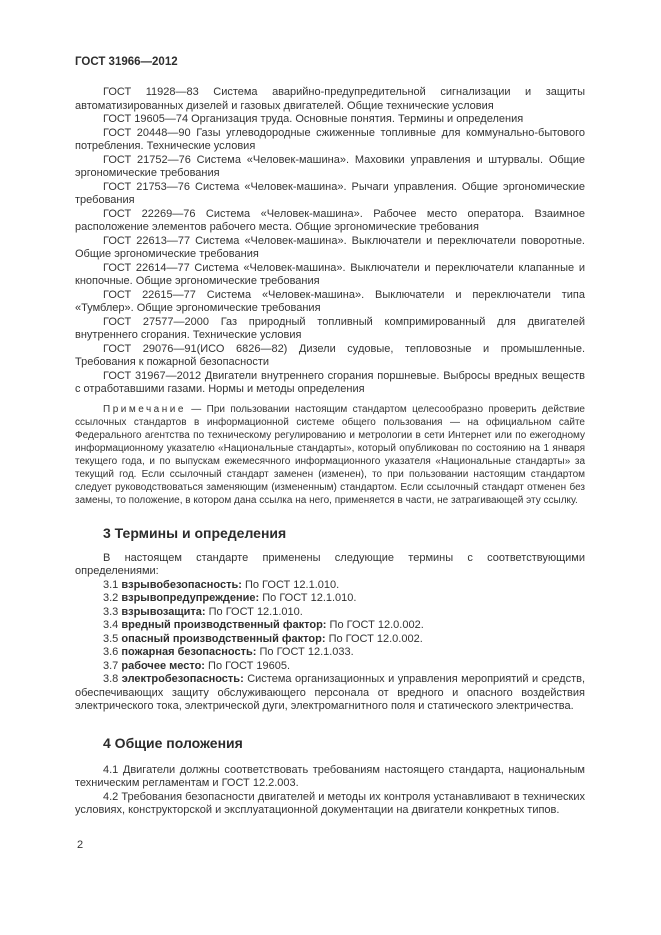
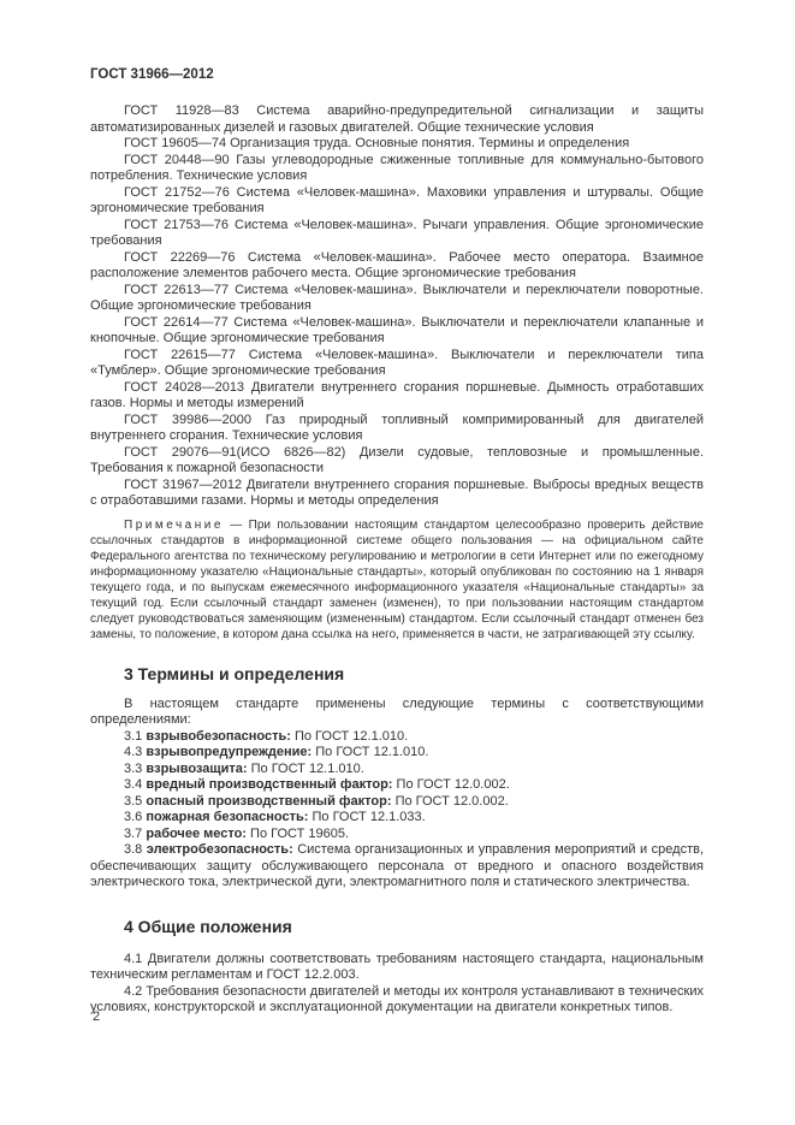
  ГОСТ 31966—2012
  ГОСТ 11928—83 Система аварийно-предупредительной сигнализации и защиты автоматизированных дизелей и газовых двигателей. Общие технические условия
  ГОСТ 19605—74 Организация труда. Основные понятия. Термины и определения
  ГОСТ 20448—90 Газы углеводородные сжиженные топливные для коммунально-бытового потребления. Технические условия
  ГОСТ 21752—76 Система «Человек-машина». Маховики управления и штурвалы. Общие эргономические требования
  ГОСТ 21753—76 Система «Человек-машина». Рычаги управления. Общие эргономические требования
  ГОСТ 22269—76 Система «Человек-машина». Рабочее место оператора. Взаимное расположение элементов рабочего места. Общие эргономические требования
  ГОСТ 22613—77 Система «Человек-машина». Выключатели и переключатели поворотные. Общие эргономические требования
  ГОСТ 22614—77 Система «Человек-машина». Выключатели и переключатели клапанные и кнопочные. Общие эргономические требования
  ГОСТ 22615—77 Система «Человек-машина». Выключатели и переключатели типа «Тумблер». Общие эргономические требования
+ ГОСТ 24028—2013 Двигатели внутреннего сгорания поршневые. Дымность отработавших газов. Нормы и методы измерений
- ГОСТ 27577—2000 Газ природный топливный компримированный для двигателей внутреннего сгорания. Технические условия
+ ГОСТ 39986—2000 Газ природный топливный компримированный для двигателей внутреннего сгорания. Технические условия
  ГОСТ 29076—91(ИСО 6826—82) Дизели судовые, тепловозные и промышленные. Требования к пожарной безопасности
  ГОСТ 31967—2012 Двигатели внутреннего сгорания поршневые. Выбросы вредных веществ с отработавшими газами. Нормы и методы определения
  Примечание — При пользовании настоящим стандартом целесообразно проверить действие ссылочных стандартов в информационной системе общего пользования — на официальном сайте Федерального агентства по техническому регулированию и метрологии в сети Интернет или по ежегодному информационному указателю «Национальные стандарты», который опубликован по состоянию на 1 января текущего года, и по выпускам ежемесячного информационного указателя «Национальные стандарты» за текущий год. Если ссылочный стандарт заменен (изменен), то при пользовании настоящим стандартом следует руководствоваться заменяющим (измененным) стандартом. Если ссылочный стандарт отменен без замены, то положение, в котором дана ссылка на него, применяется в части, не затрагивающей эту ссылку.
  3 Термины и определения
  В настоящем стандарте применены следующие термины с соответствующими определениями:
  3.1 взрывобезопасность: По ГОСТ 12.1.010.
- 3.2 взрывопредупреждение: По ГОСТ 12.1.010.
+ 4.3 взрывопредупреждение: По ГОСТ 12.1.010.
  3.3 взрывозащита: По ГОСТ 12.1.010.
  3.4 вредный производственный фактор: По ГОСТ 12.0.002.
  3.5 опасный производственный фактор: По ГОСТ 12.0.002.
  3.6 пожарная безопасность: По ГОСТ 12.1.033.
  3.7 рабочее место: По ГОСТ 19605.
  3.8 электробезопасность: Система организационных и управления мероприятий и средств, обеспечивающих защиту обслуживающего персонала от вредного и опасного воздействия электрического тока, электрической дуги, электромагнитного поля и статического электричества.
  4 Общие положения
  4.1 Двигатели должны соответствовать требованиям настоящего стандарта, национальным техническим регламентам и ГОСТ 12.2.003.
  4.2 Требования безопасности двигателей и методы их контроля устанавливают в технических условиях, конструкторской и эксплуатационной документации на двигатели конкретных типов.
  2
